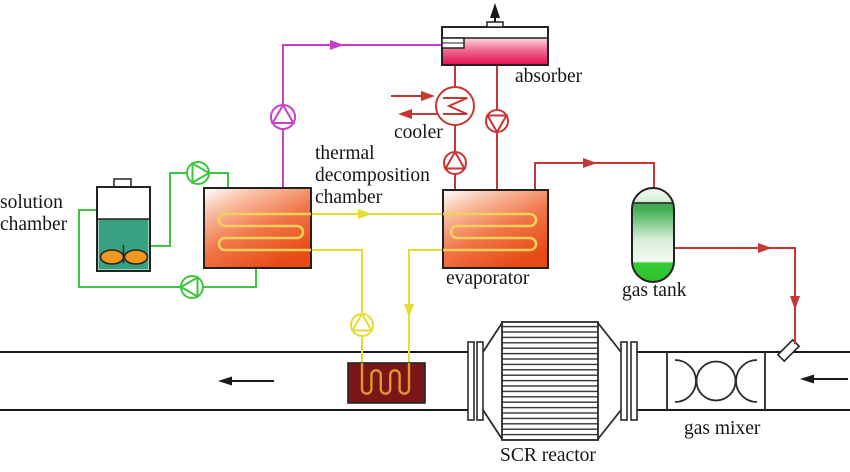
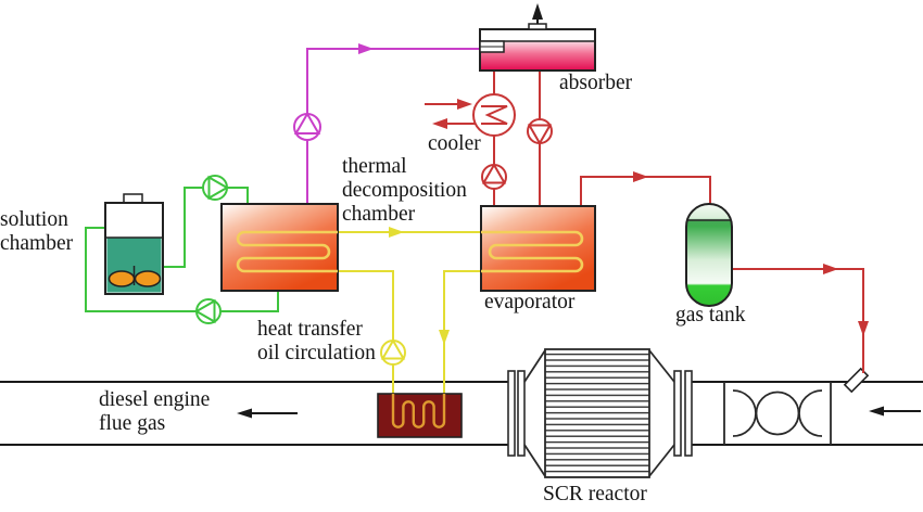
  solution
  chamber
  thermal
  decomposition
  chamber
+ heat transfer
+ oil circulation
  cooler
  absorber
  evaporator
  gas tank
- gas mixer
  SCR reactor
+ diesel engine
+ flue gas
